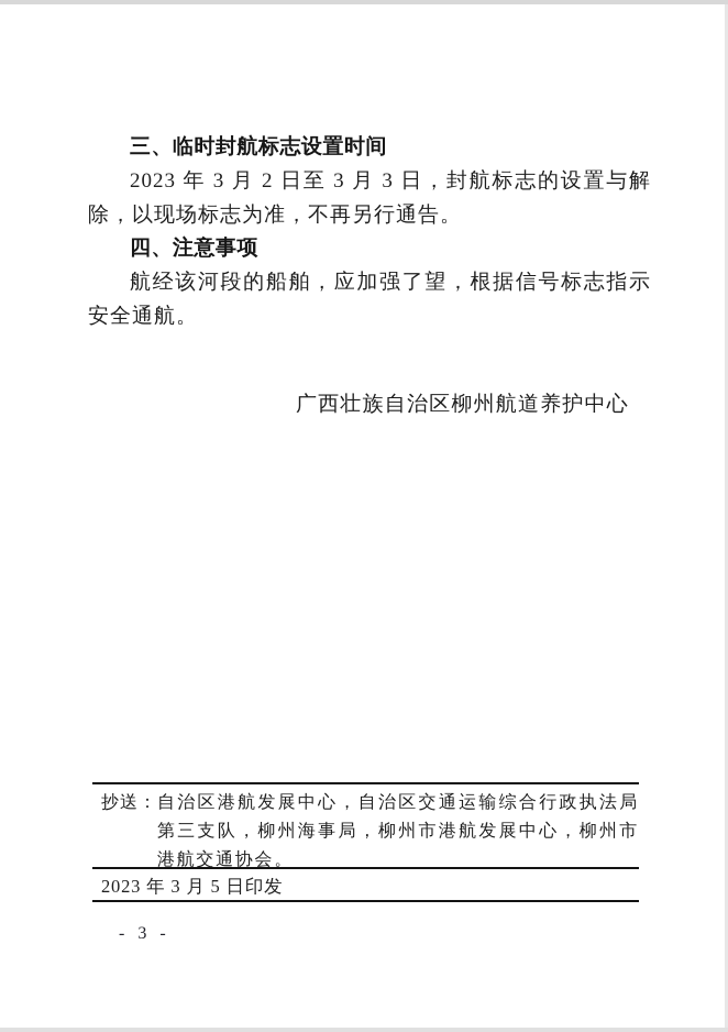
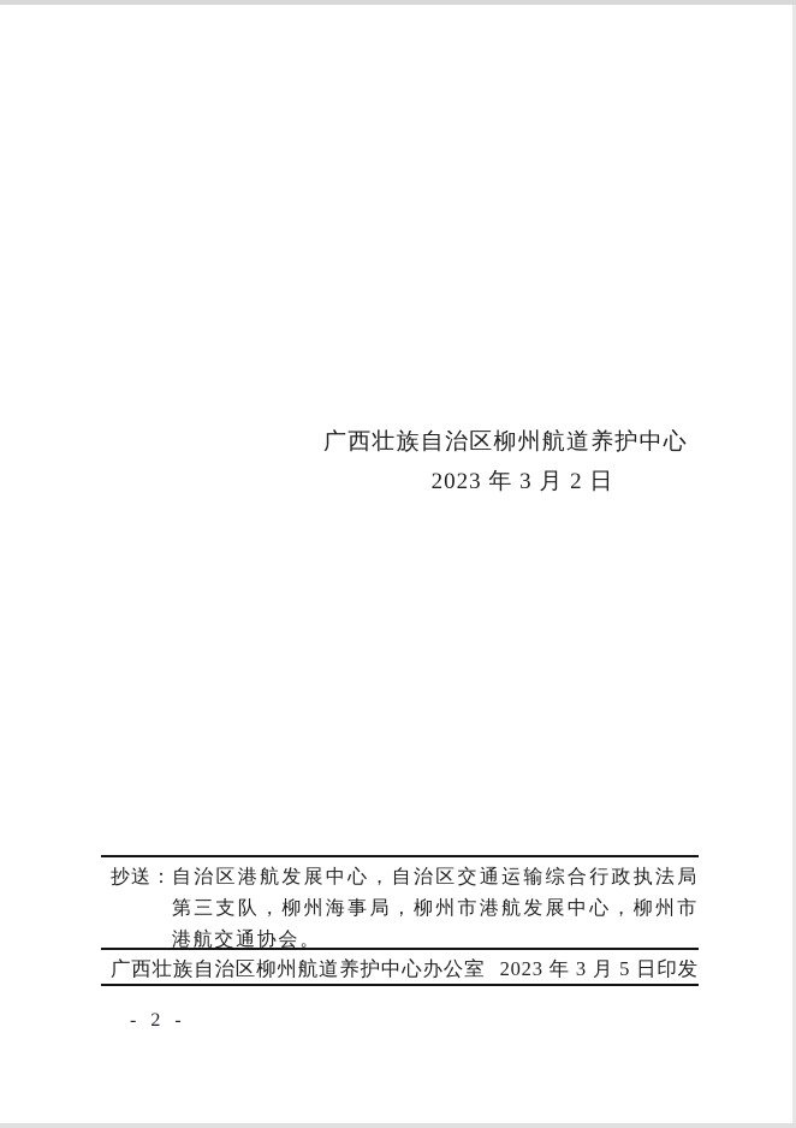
- 三、临时封航标志设置时间
- 2023 年 3 月 2 日至 3 月 3 日，封航标志的设置与解除，以现场标志为准，不再另行通告。
- 四、注意事项
- 航经该河段的船舶，应加强了望，根据信号标志指示安全通航。
  广西壮族自治区柳州航道养护中心
+ 2023 年 3 月 2 日
  抄送：
  自治区港航发展中心，自治区交通运输综合行政执法局第三支队，柳州海事局，柳州市港航发展中心，柳州市港航交通协会。
+ 广西壮族自治区柳州航道养护中心办公室
  2023 年 3 月 5 日印发
- - 3 -
+ - 2 -
